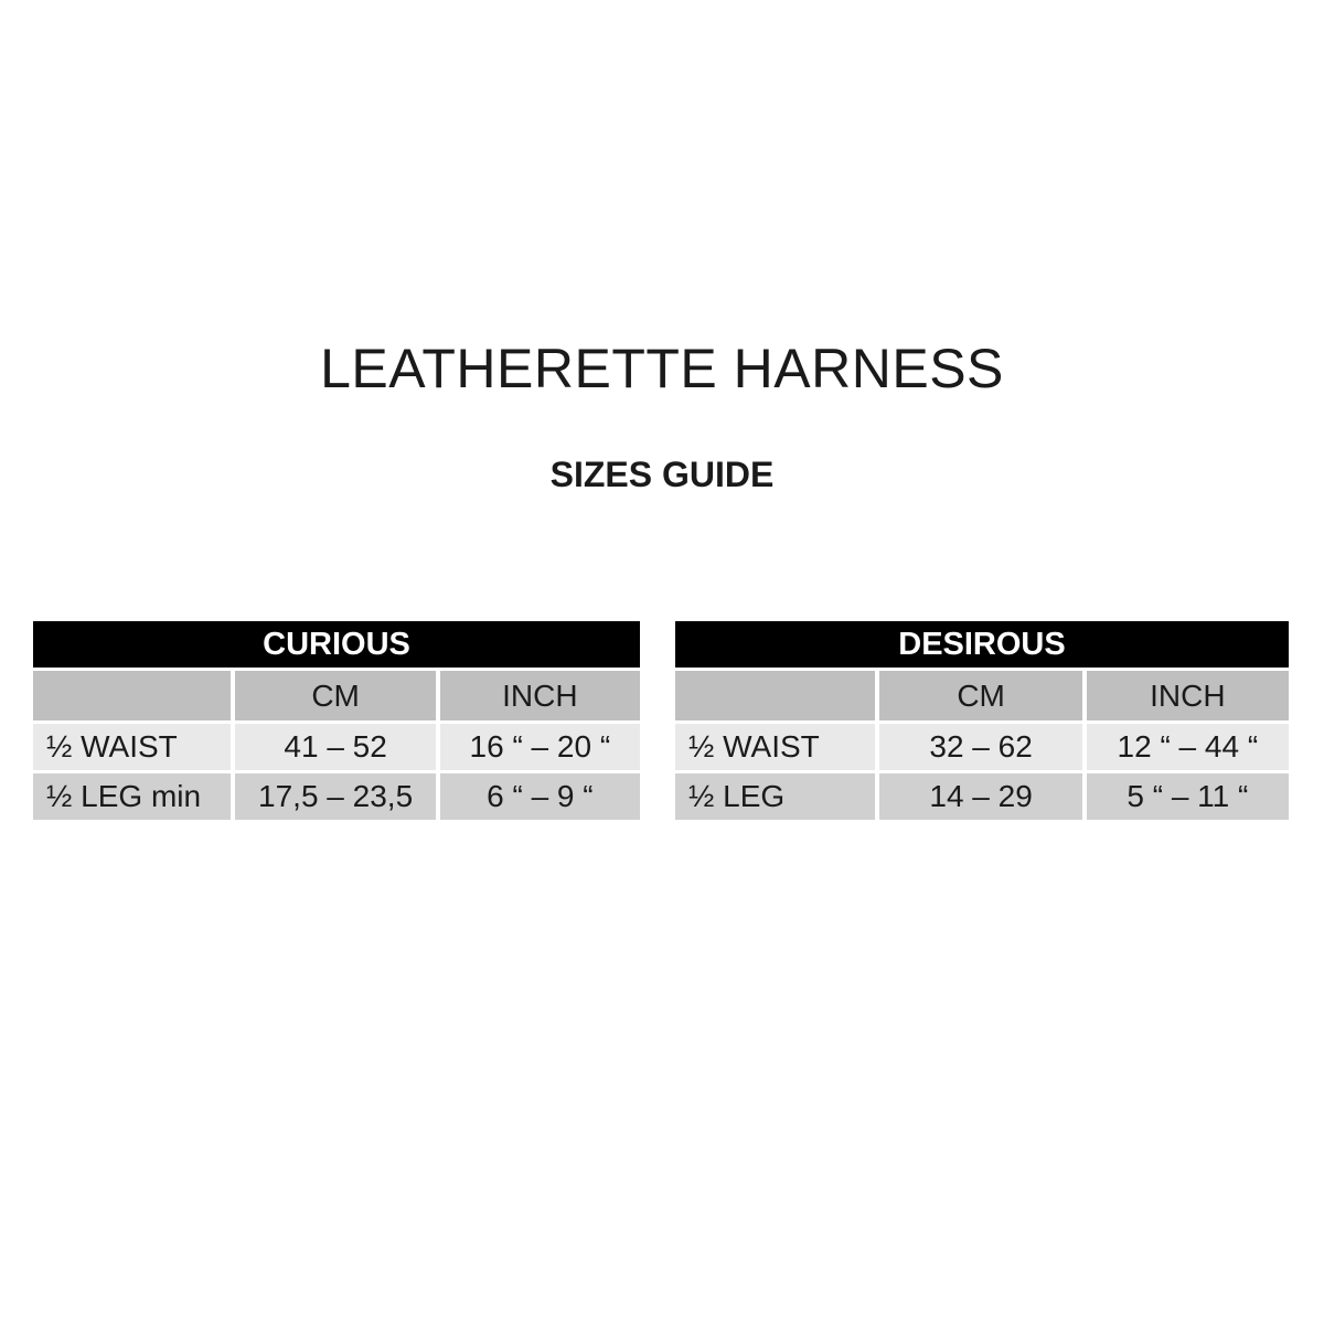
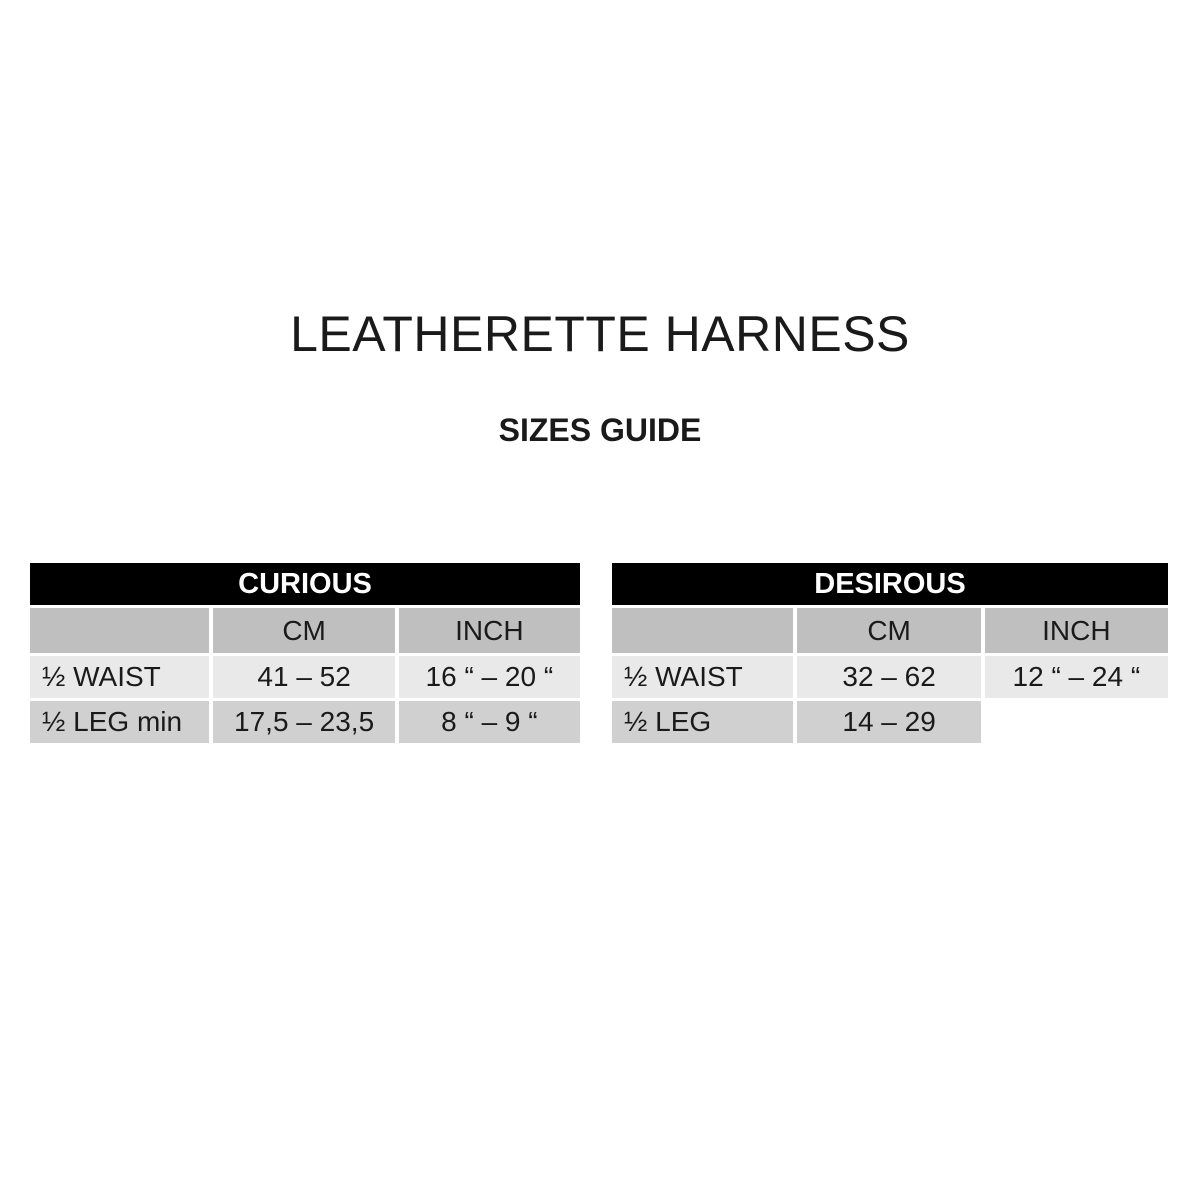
  LEATHERETTE HARNESS
  SIZES GUIDE
  CURIOUS
  CM
  INCH
  ½ WAIST
  41 – 52
  16 “ – 20 “
  ½ LEG min
  17,5 – 23,5
- 6 “ – 9 “
+ 8 “ – 9 “
  DESIROUS
  CM
  INCH
  ½ WAIST
  32 – 62
- 12 “ – 44 “
+ 12 “ – 24 “
  ½ LEG
  14 – 29
- 5 “ – 11 “
